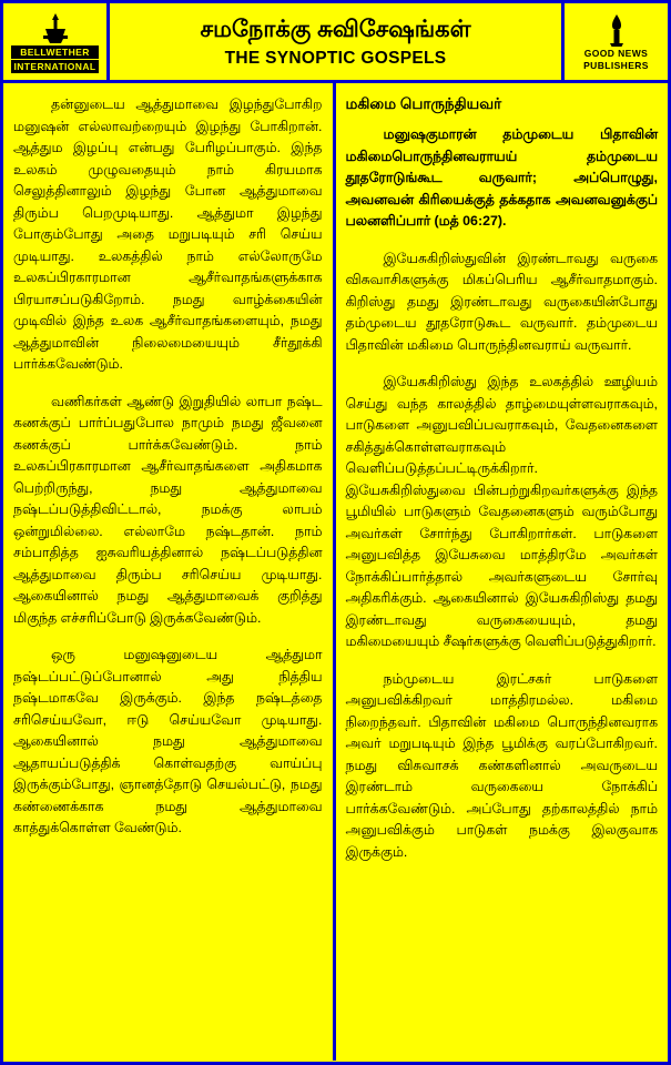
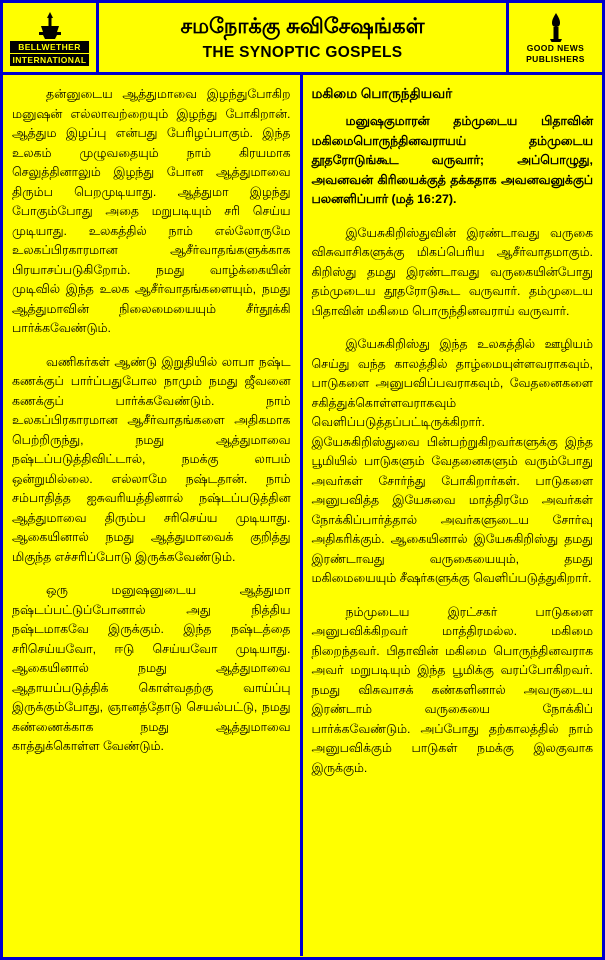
  BELLWETHER
  INTERNATIONAL
  சமநோக்கு சுவிசேஷங்கள்
  THE SYNOPTIC GOSPELS
  GOOD NEWS
  PUBLISHERS
  தன்னுடைய ஆத்துமாவை இழந்துபோகிற மனுஷன் எல்லாவற்றையும் இழந்து போகிறான். ஆத்தும இழப்பு என்பது பேரிழப்பாகும். இந்த உலகம் முழுவதையும் நாம் கிரயமாக செலுத்தினாலும் இழந்து போன ஆத்துமாவை திரும்ப பெறமுடியாது. ஆத்துமா இழந்து போகும்போது அதை மறுபடியும் சரி செய்ய முடியாது. உலகத்தில் நாம் எல்லோருமே உலகப்பிரகாரமான ஆசீர்வாதங்களுக்காக பிரயாசப்படுகிறோம். நமது வாழ்க்கையின் முடிவில் இந்த உலக ஆசீர்வாதங்களையும், நமது ஆத்துமாவின் நிலைமையையும் சீர்தூக்கி பார்க்கவேண்டும்.
  வணிகர்கள் ஆண்டு இறுதியில் லாபா நஷ்ட கணக்குப் பார்ப்பதுபோல நாமும் நமது ஜீவனை கணக்குப் பார்க்கவேண்டும். நாம் உலகப்பிரகாரமான ஆசீர்வாதங்களை அதிகமாக பெற்றிருந்து, நமது ஆத்துமாவை நஷ்டப்படுத்திவிட்டால், நமக்கு லாபம் ஒன்றுமில்லை. எல்லாமே நஷ்டதான். நாம் சம்பாதித்த ஐசுவரியத்தினால் நஷ்டப்படுத்தின ஆத்துமாவை திரும்ப சரிசெய்ய முடியாது. ஆகையினால் நமது ஆத்துமாவைக் குறித்து மிகுந்த எச்சரிப்போடு இருக்கவேண்டும்.
  ஒரு மனுஷனுடைய ஆத்துமா நஷ்டப்பட்டுப்போனால் அது நித்திய நஷ்டமாகவே இருக்கும். இந்த நஷ்டத்தை சரிசெய்யவோ, ஈடு செய்யவோ முடியாது. ஆகையினால் நமது ஆத்துமாவை ஆதாயப்படுத்திக் கொள்வதற்கு வாய்ப்பு இருக்கும்போது, ஞானத்தோடு செயல்பட்டு, நமது கண்ணைக்காக நமது ஆத்துமாவை காத்துக்கொள்ள வேண்டும்.
  மகிமை பொருந்தியவர்
- மனுஷகுமாரன் தம்முடைய பிதாவின் மகிமைபொருந்தினவராயய் தம்முடைய தூதரோடுங்கூட வருவார்; அப்பொழுது, அவனவன் கிரியைக்குத் தக்கதாக அவனவனுக்குப் பலனளிப்பார் (மத் 06:27).
+ மனுஷகுமாரன் தம்முடைய பிதாவின் மகிமைபொருந்தினவராயய் தம்முடைய தூதரோடுங்கூட வருவார்; அப்பொழுது, அவனவன் கிரியைக்குத் தக்கதாக அவனவனுக்குப் பலனளிப்பார் (மத் 16:27).
  இயேசுகிறிஸ்துவின் இரண்டாவது வருகை விசுவாசிகளுக்கு மிகப்பெரிய ஆசீர்வாதமாகும். கிறிஸ்து தமது இரண்டாவது வருகையின்போது தம்முடைய தூதரோடுகூட வருவார். தம்முடைய பிதாவின் மகிமை பொருந்தினவராய் வருவார்.
  இயேசுகிறிஸ்து இந்த உலகத்தில் ஊழியம் செய்து வந்த காலத்தில் தாழ்மையுள்ளவராகவும், பாடுகளை அனுபவிப்பவராகவும், வேதனைகளை சகித்துக்கொள்ளவராகவும் வெளிப்படுத்தப்பட்டிருக்கிறார். இயேசுகிறிஸ்துவை பின்பற்றுகிறவர்களுக்கு இந்த பூமியில் பாடுகளும் வேதனைகளும் வரும்போது அவர்கள் சோர்ந்து போகிறார்கள். பாடுகளை அனுபவித்த இயேசுவை மாத்திரமே அவர்கள் நோக்கிப்பார்த்தால் அவர்களுடைய சோர்வு அதிகரிக்கும். ஆகையினால் இயேசுகிறிஸ்து தமது இரண்டாவது வருகையையும், தமது மகிமையையும் சீஷர்களுக்கு வெளிப்படுத்துகிறார்.
  நம்முடைய இரட்சகர் பாடுகளை அனுபவிக்கிறவர் மாத்திரமல்ல. மகிமை நிறைந்தவர். பிதாவின் மகிமை பொருந்தினவராக அவர் மறுபடியும் இந்த பூமிக்கு வரப்போகிறவர். நமது விசுவாசக் கண்களினால் அவருடைய இரண்டாம் வருகையை நோக்கிப் பார்க்கவேண்டும். அப்போது தற்காலத்தில் நாம் அனுபவிக்கும் பாடுகள் நமக்கு இலகுவாக இருக்கும்.
